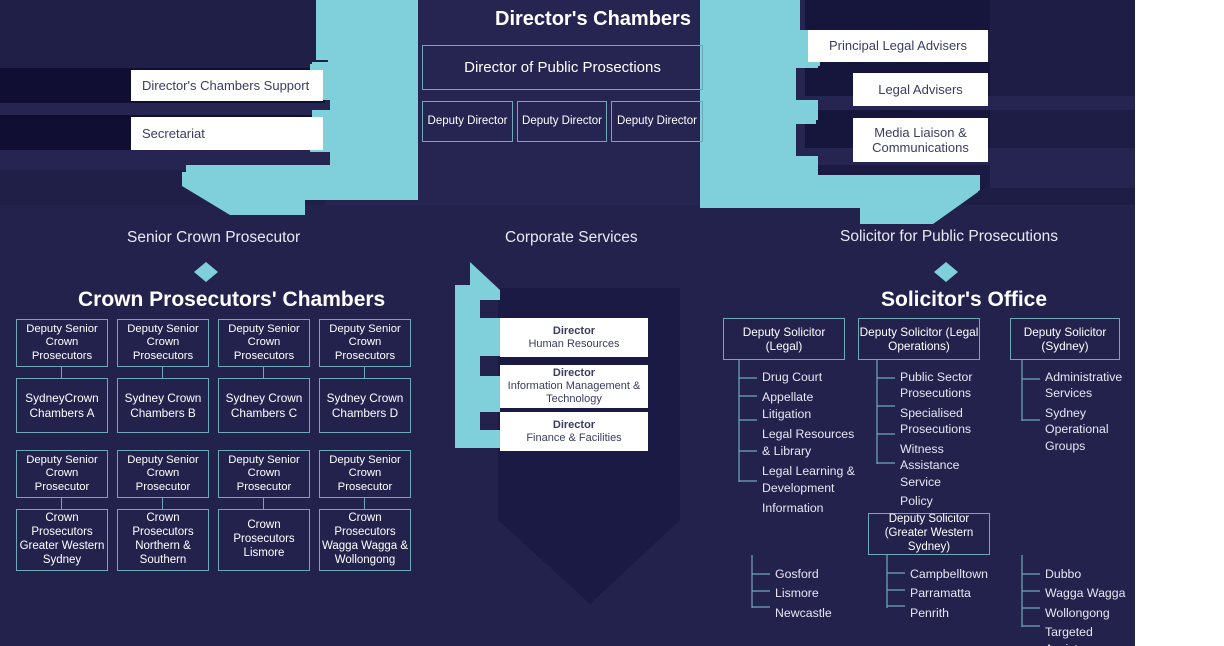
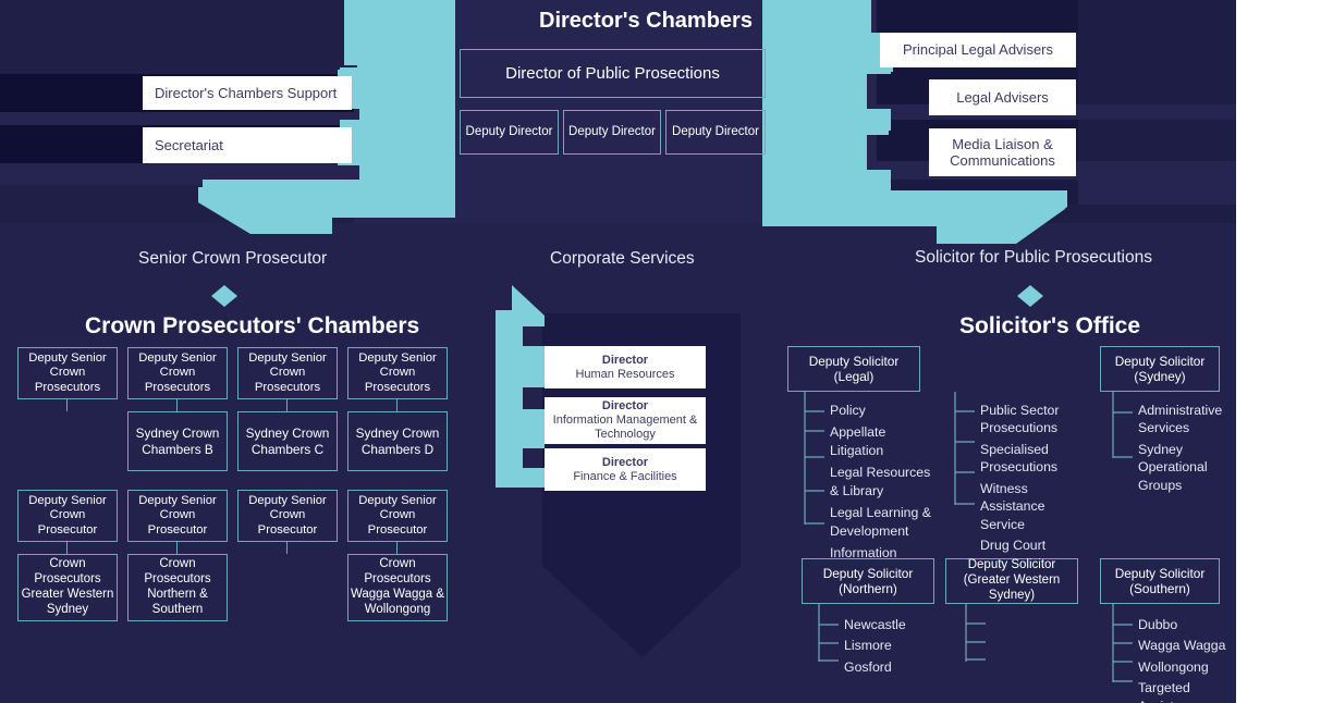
  Director's Chambers
  Director of Public Prosections
  Deputy Director
  Deputy Director
  Deputy Director
  Director's Chambers Support
  Secretariat
  Principal Legal Advisers
  Legal Advisers
  Media Liaison & Communications
  Senior Crown Prosecutor
  Corporate Services
  Solicitor for Public Prosecutions
  Crown Prosecutors' Chambers
  Deputy Senior Crown Prosecutors
  Deputy Senior Crown Prosecutors
  Deputy Senior Crown Prosecutors
  Deputy Senior Crown Prosecutors
- SydneyCrown Chambers A
  Sydney Crown Chambers B
  Sydney Crown Chambers C
  Sydney Crown Chambers D
  Deputy Senior Crown Prosecutor
  Deputy Senior Crown Prosecutor
  Deputy Senior Crown Prosecutor
  Deputy Senior Crown Prosecutor
  Crown Prosecutors Greater Western Sydney
  Crown Prosecutors Northern & Southern
- Crown Prosecutors Lismore
  Crown Prosecutors Wagga Wagga & Wollongong
  Director
  Human Resources
  Director
  Information Management & Technology
  Director
  Finance & Facilities
  Solicitor's Office
  Deputy Solicitor (Legal)
- Deputy Solicitor (Legal Operations)
  Deputy Solicitor (Sydney)
- Drug Court
+ Policy
  Appellate Litigation
  Legal Resources & Library
  Legal Learning & Development
  Information
  Public Sector Prosecutions
  Specialised Prosecutions
  Witness Assistance Service
- Policy
+ Drug Court
  Administrative Services
  Sydney Operational Groups
+ Deputy Solicitor (Northern)
  Deputy Solicitor (Greater Western Sydney)
+ Deputy Solicitor (Southern)
- Gosford
+ Newcastle
  Lismore
- Newcastle
+ Gosford
- Campbelltown
- Parramatta
- Penrith
  Dubbo
  Wagga Wagga
  Wollongong
